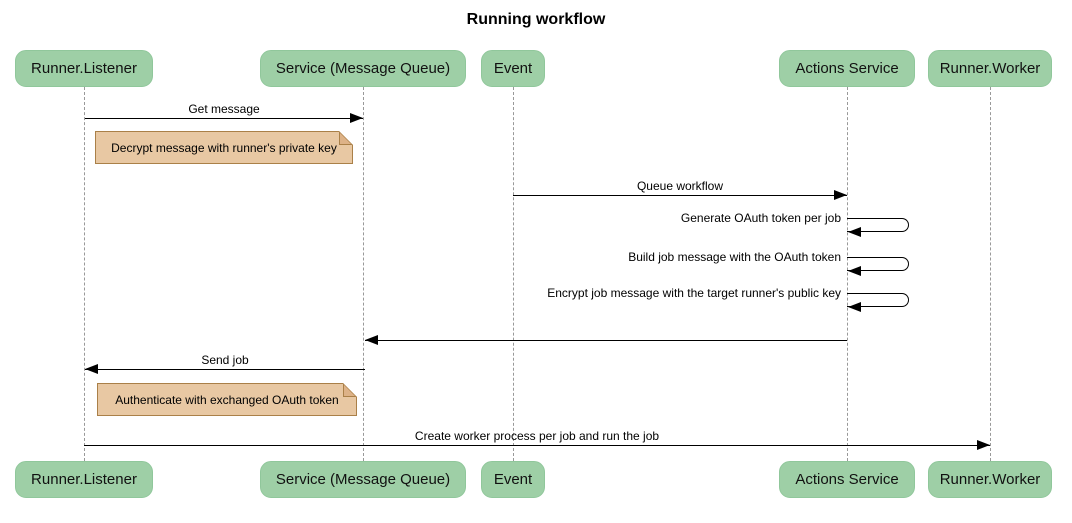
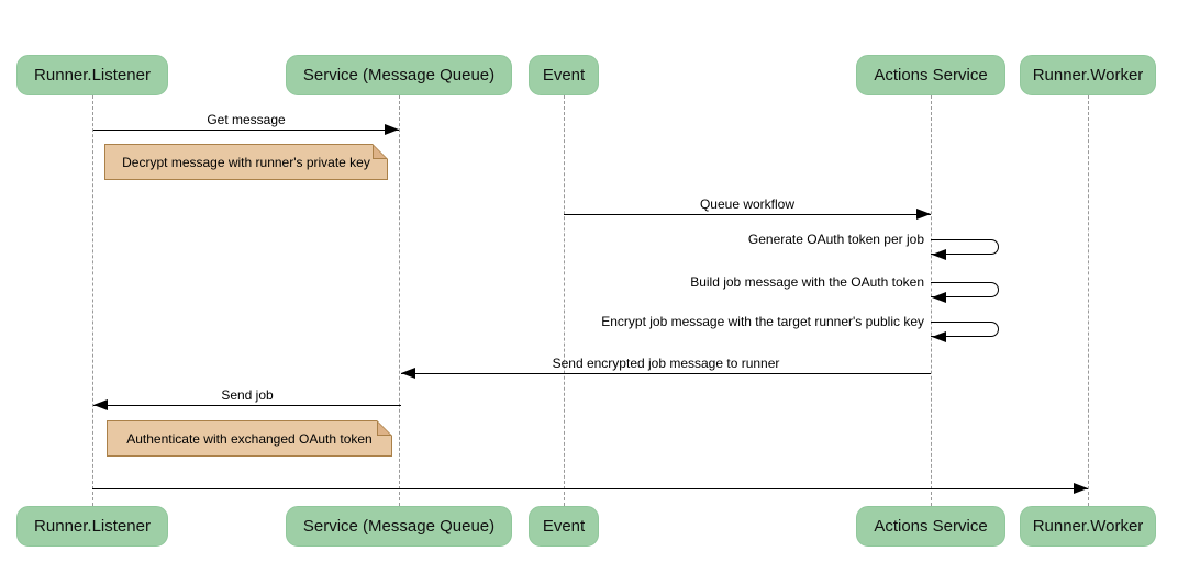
- Running workflow
  Runner.Listener
  Service (Message Queue)
  Event
  Actions Service
  Runner.Worker
  Get message
  Decrypt message with runner's private key
  Queue workflow
  Generate OAuth token per job
  Build job message with the OAuth token
  Encrypt job message with the target runner's public key
+ Send encrypted job message to runner
  Send job
  Authenticate with exchanged OAuth token
- Create worker process per job and run the job
  Runner.Listener
  Service (Message Queue)
  Event
  Actions Service
  Runner.Worker
